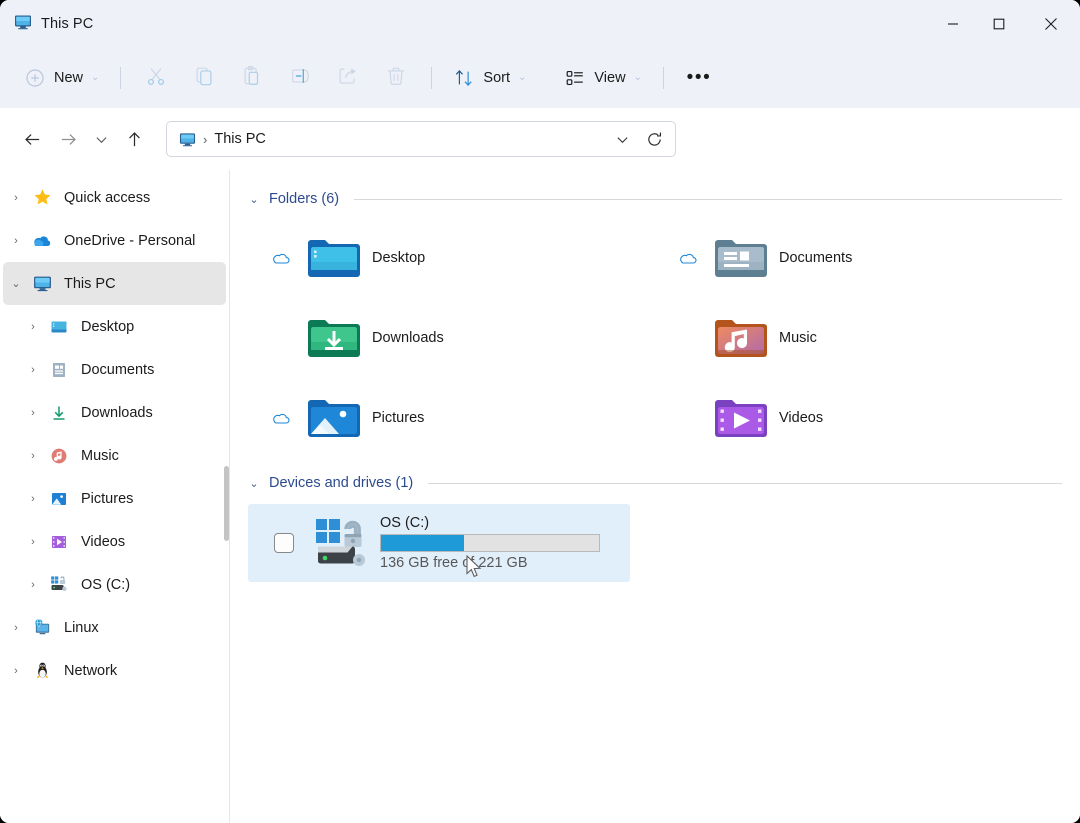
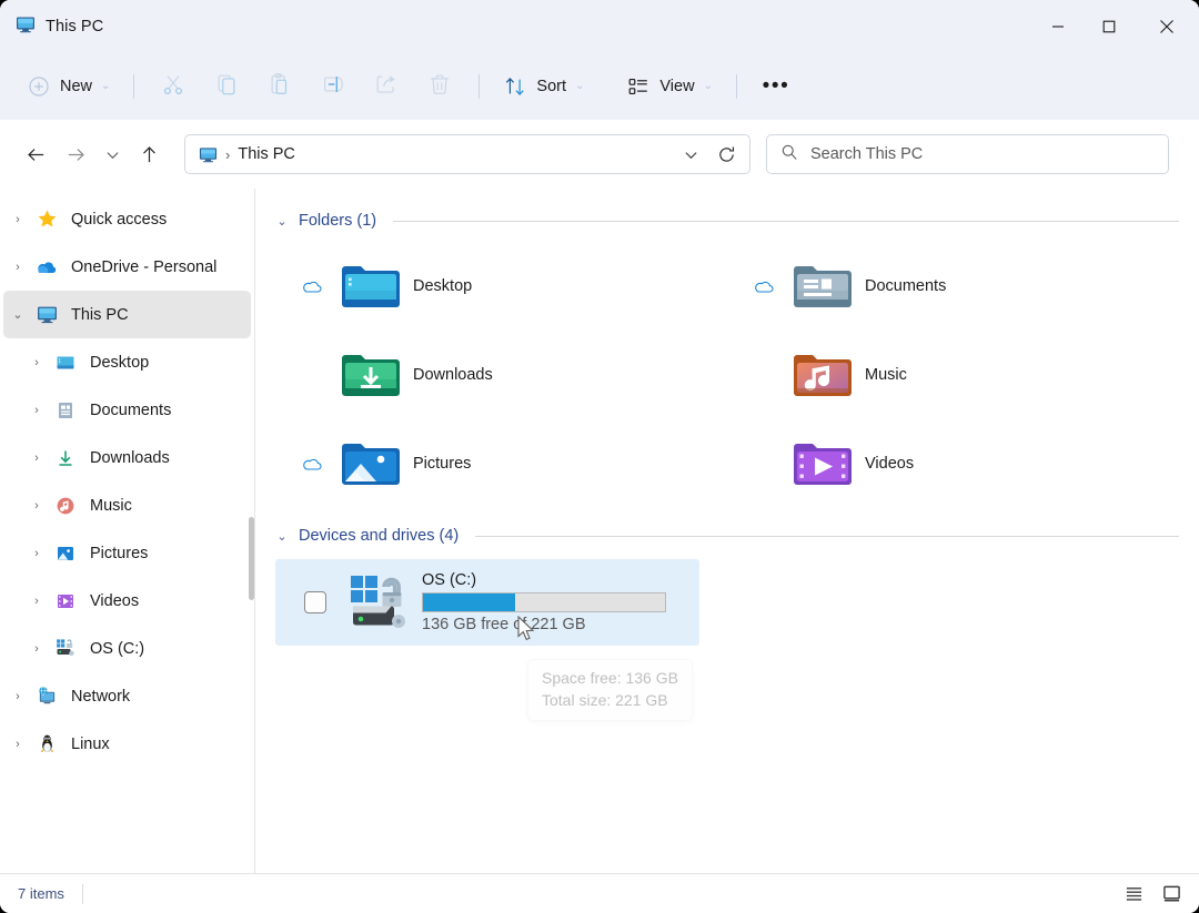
  This PC
  New
  ⌄
  Sort
  ⌄
  View
  ⌄
  •••
  ›
  This PC
+ Search This PC
  ›
  Quick access
  ›
  OneDrive - Personal
  ⌄
  This PC
  ›
  Desktop
  ›
  Documents
  ›
  Downloads
  ›
  Music
  ›
  Pictures
  ›
  Videos
  ›
  OS (C:)
  ›
- Linux
+ Network
  ›
- Network
+ Linux
  ⌄
- Folders (6)
+ Folders (1)
  Desktop
  Documents
  Downloads
  Music
  Pictures
  Videos
  ⌄
- Devices and drives (1)
+ Devices and drives (4)
  OS (C:)
  136 GB free o 221 GB
+ Space free: 136 GB
+ Total size: 221 GB
+ 7 items
